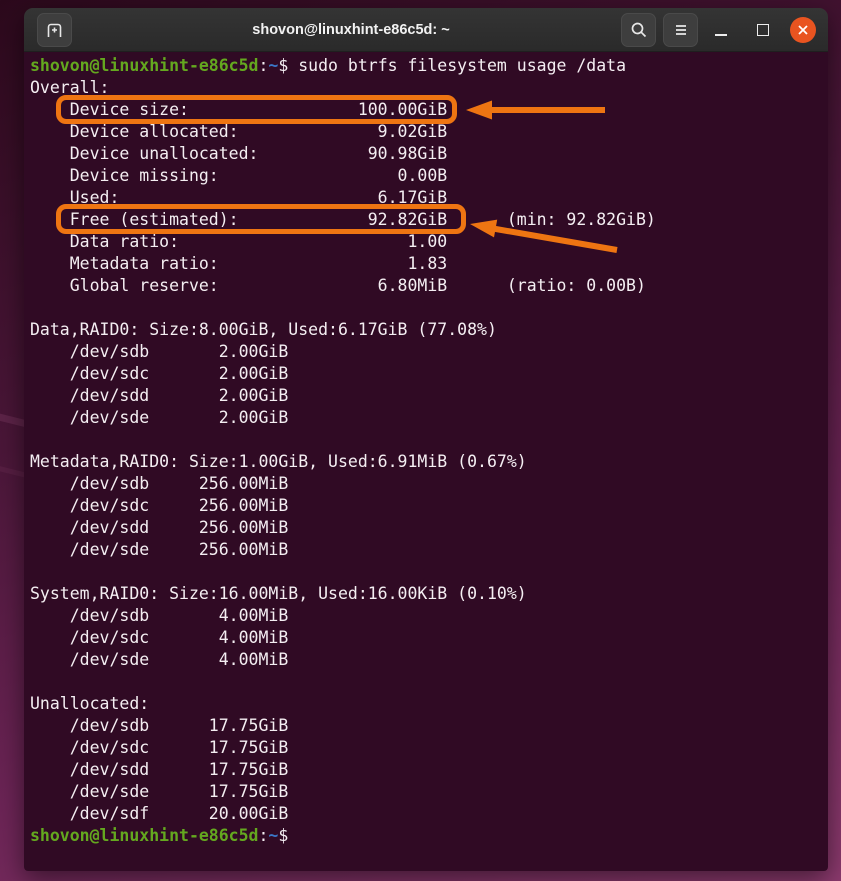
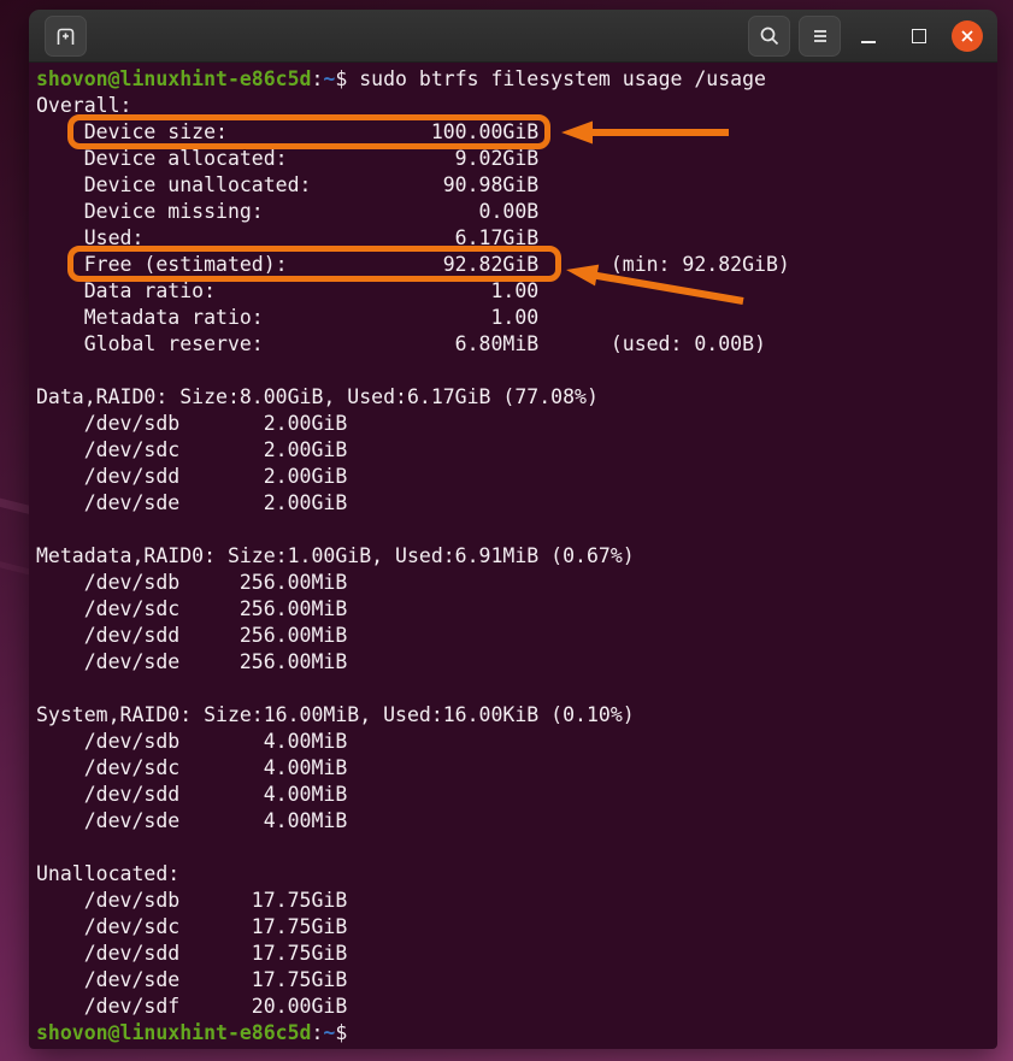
- shovon@linuxhint-e86c5d: ~
- shovon@linuxhint-e86c5d:~$ sudo btrfs filesystem usage /data
+ shovon@linuxhint-e86c5d:~$ sudo btrfs filesystem usage /usage
  Overall:
  Device size: 100.00GiB
  Device allocated: 9.02GiB
  Device unallocated: 90.98GiB
  Device missing: 0.00B
  Used: 6.17GiB
  Free (estimated): 92.82GiB (min: 92.82GiB)
  Data ratio: 1.00
- Metadata ratio: 1.83
+ Metadata ratio: 1.00
- Global reserve: 6.80MiB (ratio: 0.00B)
+ Global reserve: 6.80MiB (used: 0.00B)
  Data,RAID0: Size:8.00GiB, Used:6.17GiB (77.08%)
  /dev/sdb 2.00GiB
  /dev/sdc 2.00GiB
  /dev/sdd 2.00GiB
  /dev/sde 2.00GiB
  Metadata,RAID0: Size:1.00GiB, Used:6.91MiB (0.67%)
  /dev/sdb 256.00MiB
  /dev/sdc 256.00MiB
  /dev/sdd 256.00MiB
  /dev/sde 256.00MiB
  System,RAID0: Size:16.00MiB, Used:16.00KiB (0.10%)
  /dev/sdb 4.00MiB
  /dev/sdc 4.00MiB
+ /dev/sdd 4.00MiB
  /dev/sde 4.00MiB
  Unallocated:
  /dev/sdb 17.75GiB
  /dev/sdc 17.75GiB
  /dev/sdd 17.75GiB
  /dev/sde 17.75GiB
  /dev/sdf 20.00GiB
  shovon@linuxhint-e86c5d:~$
